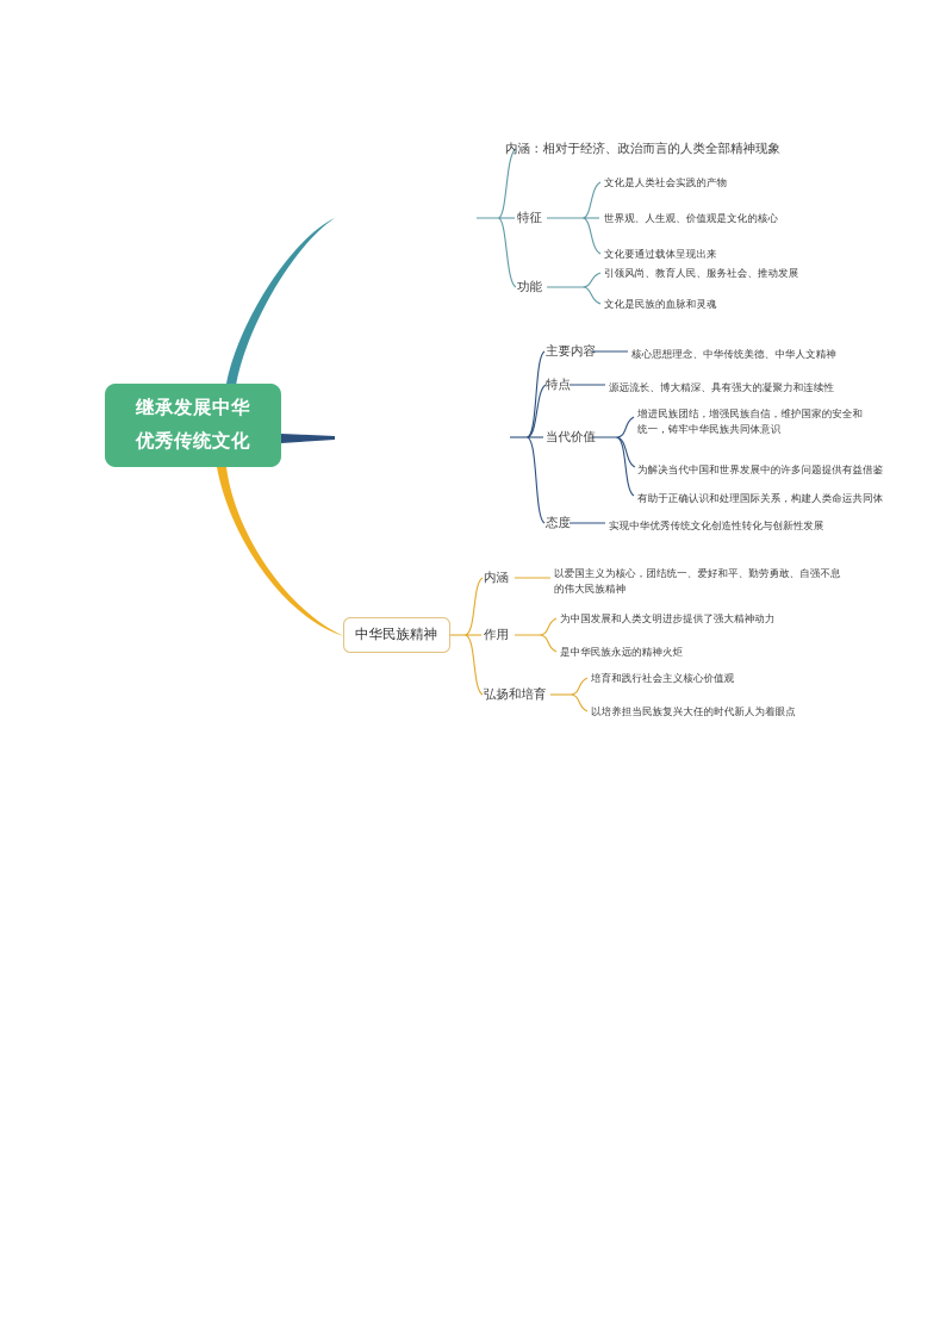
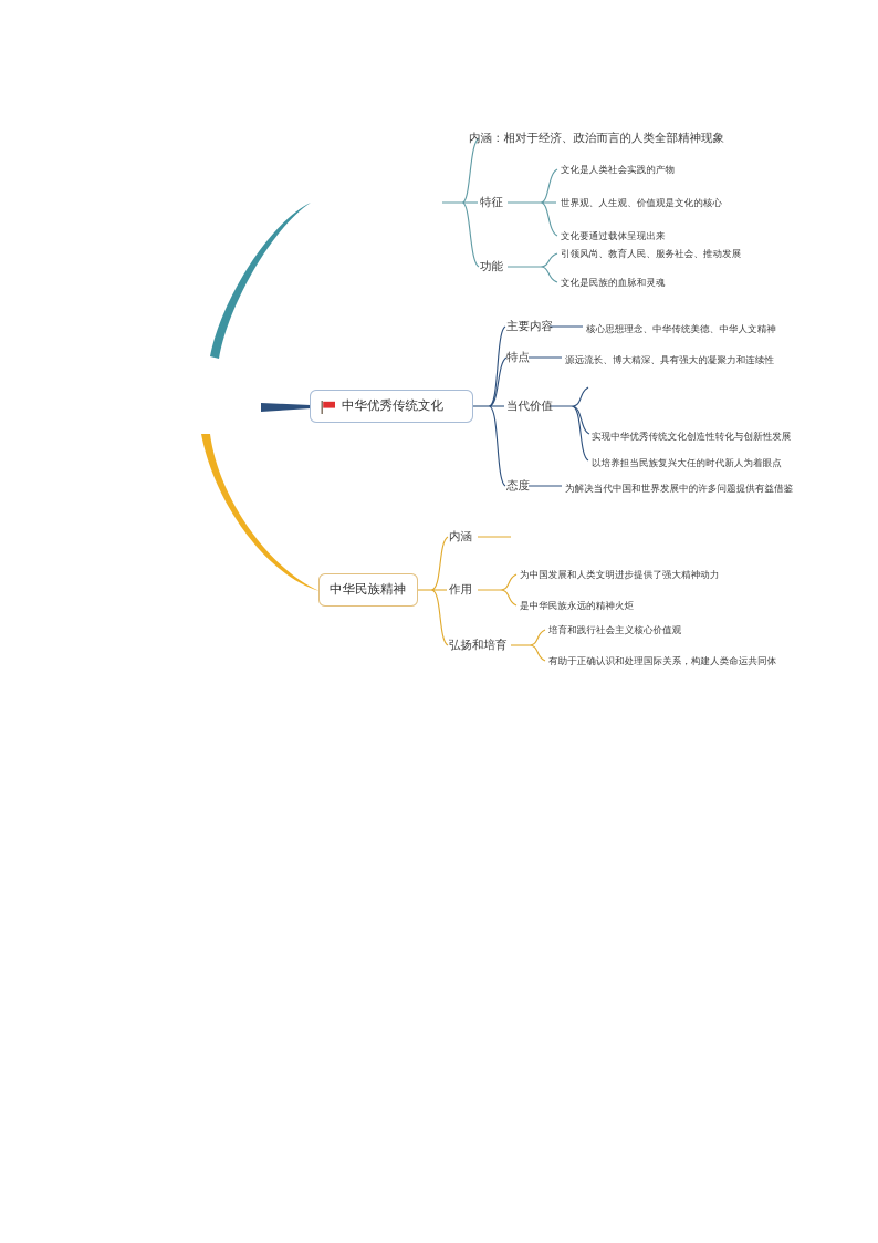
- 继承发展中华
- 优秀传统文化
  内涵：相对于经济、政治而言的人类全部精神现象
  特征
  文化是人类社会实践的产物
  世界观、人生观、价值观是文化的核心
  文化要通过载体呈现出来
  功能
  引领风尚、教育人民、服务社会、推动发展
  文化是民族的血脉和灵魂
+ 中华优秀传统文化
  主要内容
  核心思想理念、中华传统美德、中华人文精神
  特点
  源远流长、博大精深、具有强大的凝聚力和连续性
  当代价值
- 增进民族团结，增强民族自信，维护国家的安全和统一，铸牢中华民族共同体意识
- 为解决当代中国和世界发展中的许多问题提供有益借鉴
+ 实现中华优秀传统文化创造性转化与创新性发展
- 有助于正确认识和处理国际关系，构建人类命运共同体
+ 以培养担当民族复兴大任的时代新人为着眼点
  态度
- 实现中华优秀传统文化创造性转化与创新性发展
+ 为解决当代中国和世界发展中的许多问题提供有益借鉴
  中华民族精神
  内涵
- 以爱国主义为核心，团结统一、爱好和平、勤劳勇敢、自强不息的伟大民族精神
  作用
  为中国发展和人类文明进步提供了强大精神动力
  是中华民族永远的精神火炬
  弘扬和培育
  培育和践行社会主义核心价值观
- 以培养担当民族复兴大任的时代新人为着眼点
+ 有助于正确认识和处理国际关系，构建人类命运共同体
